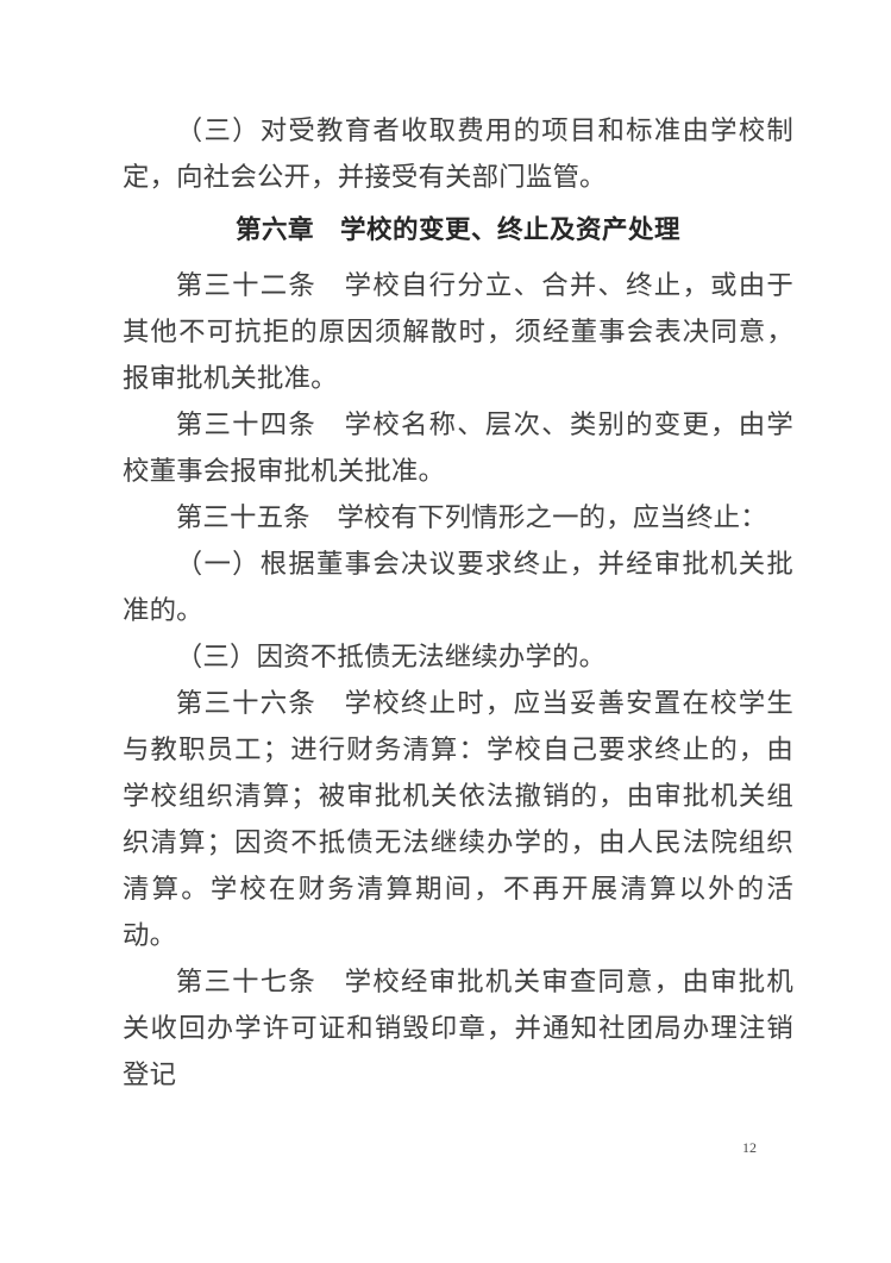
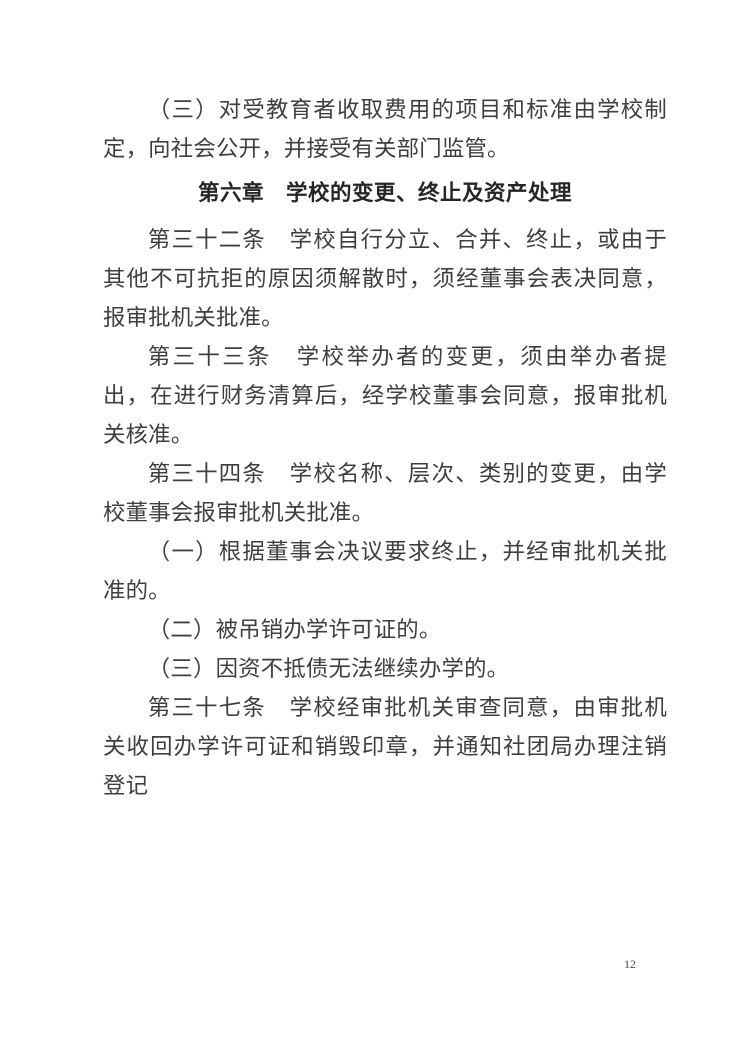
  （三）对受教育者收取费用的项目和标准由学校制定，向社会公开，并接受有关部门监管。
  第六章 学校的变更、终止及资产处理
  第三十二条 学校自行分立、合并、终止，或由于其他不可抗拒的原因须解散时，须经董事会表决同意，报审批机关批准。
+ 第三十三条 学校举办者的变更，须由举办者提出，在进行财务清算后，经学校董事会同意，报审批机关核准。
  第三十四条 学校名称、层次、类别的变更，由学校董事会报审批机关批准。
- 第三十五条 学校有下列情形之一的，应当终止：
  （一）根据董事会决议要求终止，并经审批机关批准的。
+ （二）被吊销办学许可证的。
  （三）因资不抵债无法继续办学的。
- 第三十六条 学校终止时，应当妥善安置在校学生与教职员工；进行财务清算：学校自己要求终止的，由学校组织清算；被审批机关依法撤销的，由审批机关组织清算；因资不抵债无法继续办学的，由人民法院组织清算。学校在财务清算期间，不再开展清算以外的活动。
  第三十七条 学校经审批机关审查同意，由审批机关收回办学许可证和销毁印章，并通知社团局办理注销登记
  12
